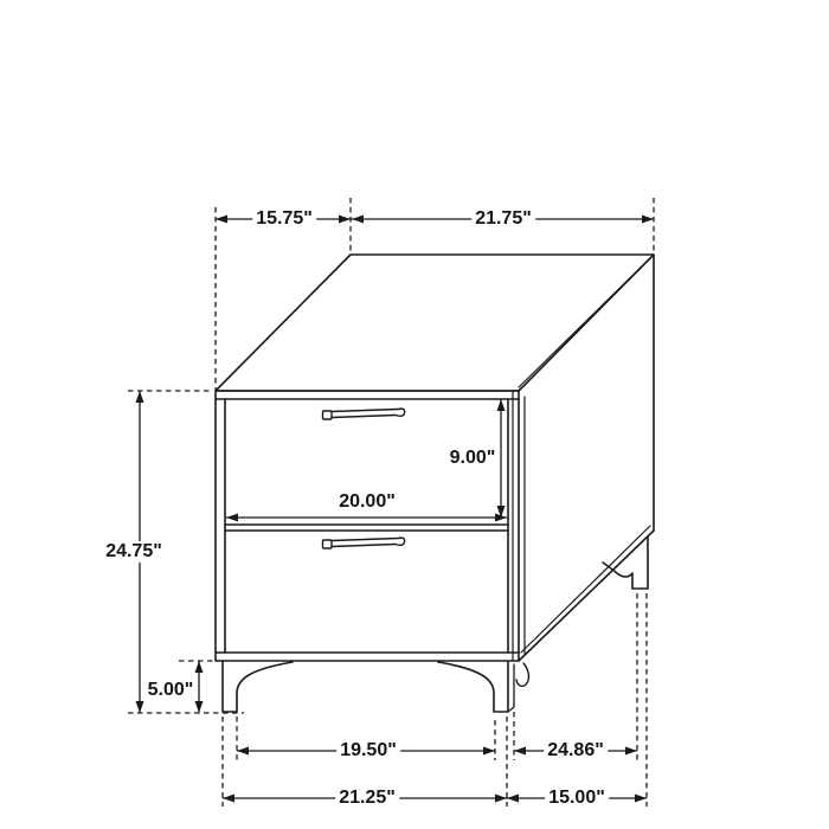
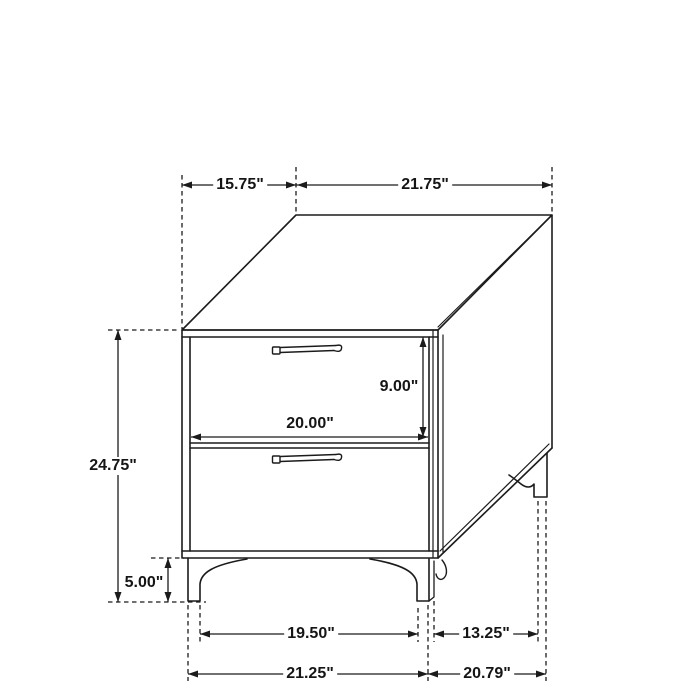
  15.75"
  21.75"
  24.75"
  5.00"
  9.00"
  20.00"
  19.50"
- 24.86"
+ 13.25"
  21.25"
- 15.00"
+ 20.79"
